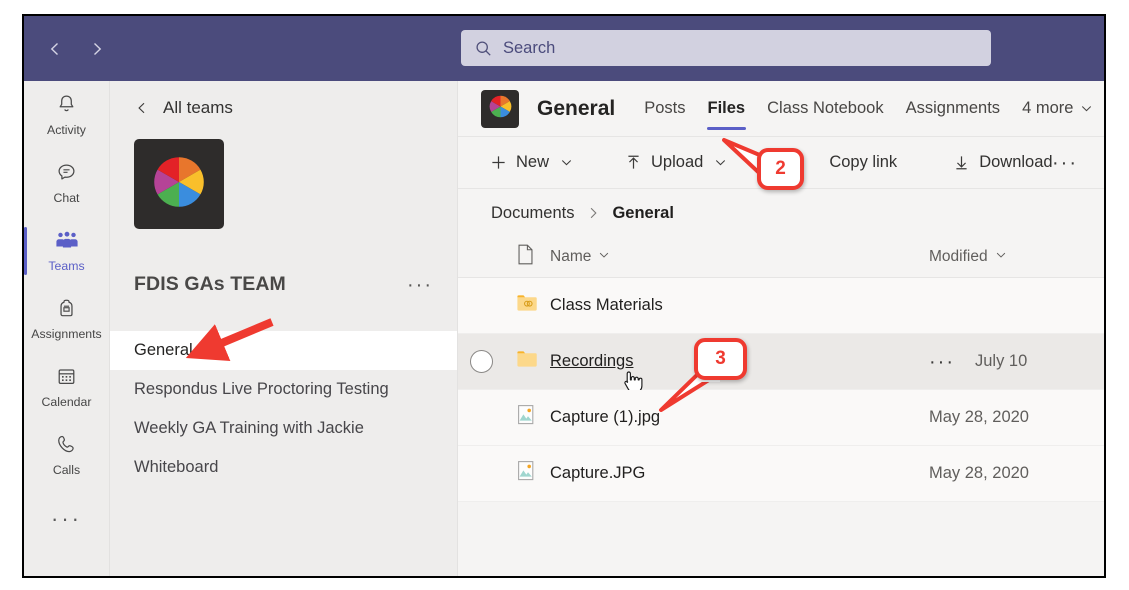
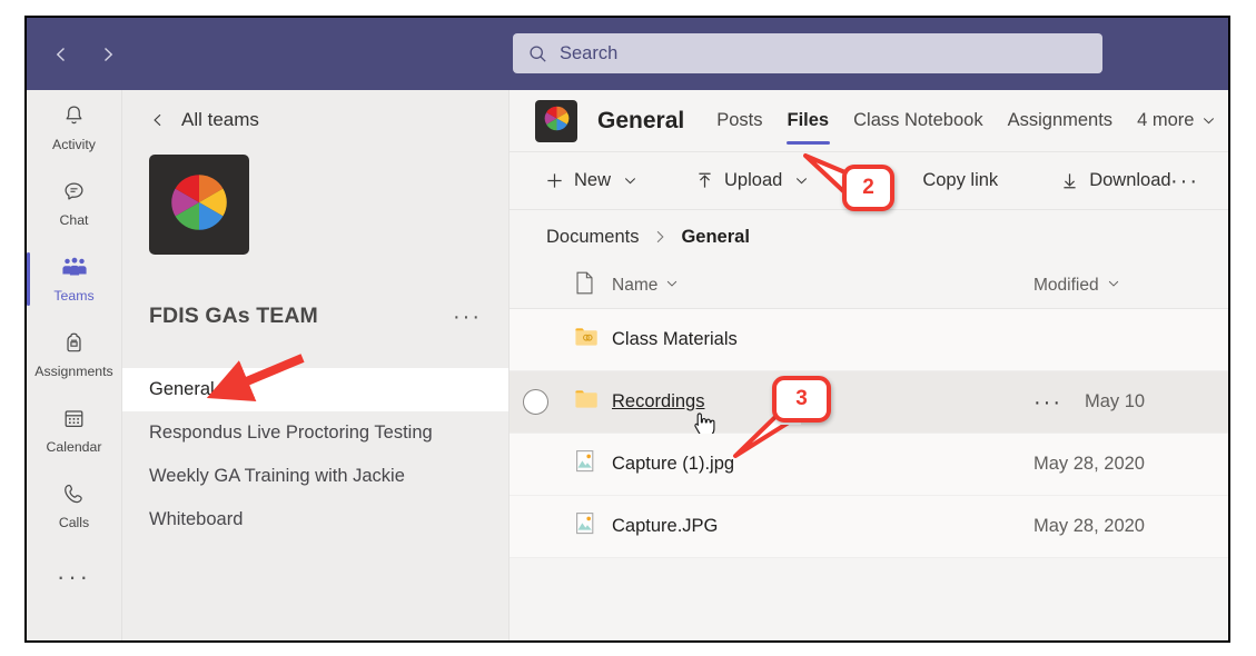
  Search
  Activity
  Chat
  Teams
  Assignments
  Calendar
  Calls
  ···
  All teams
  FDIS GAs TEAM
  ···
  General
  Respondus Live Proctoring Testing
  Weekly GA Training with Jackie
  Whiteboard
  General
  Posts
  Files
  Class Notebook
  Assignments
  4 more
  New
  Upload
  Copy link
  Download
  ···
  Documents
  General
  Name
  Modified
  Class Materials
  Recordings
  ···
- July 10
+ May 10
  Capture (1).jpg
  May 28, 2020
  Capture.JPG
  May 28, 2020
  2
  3
